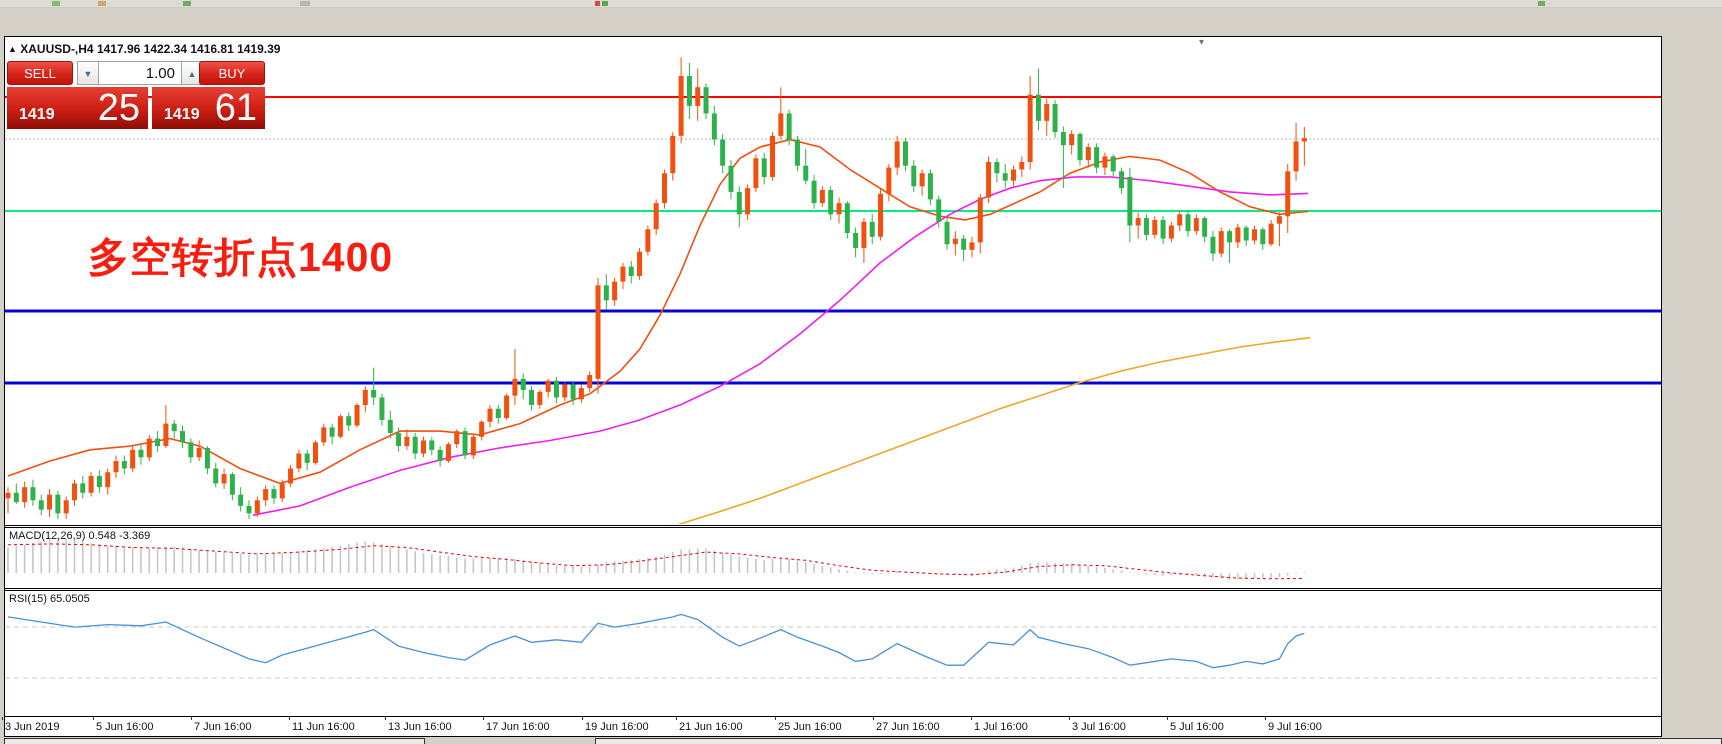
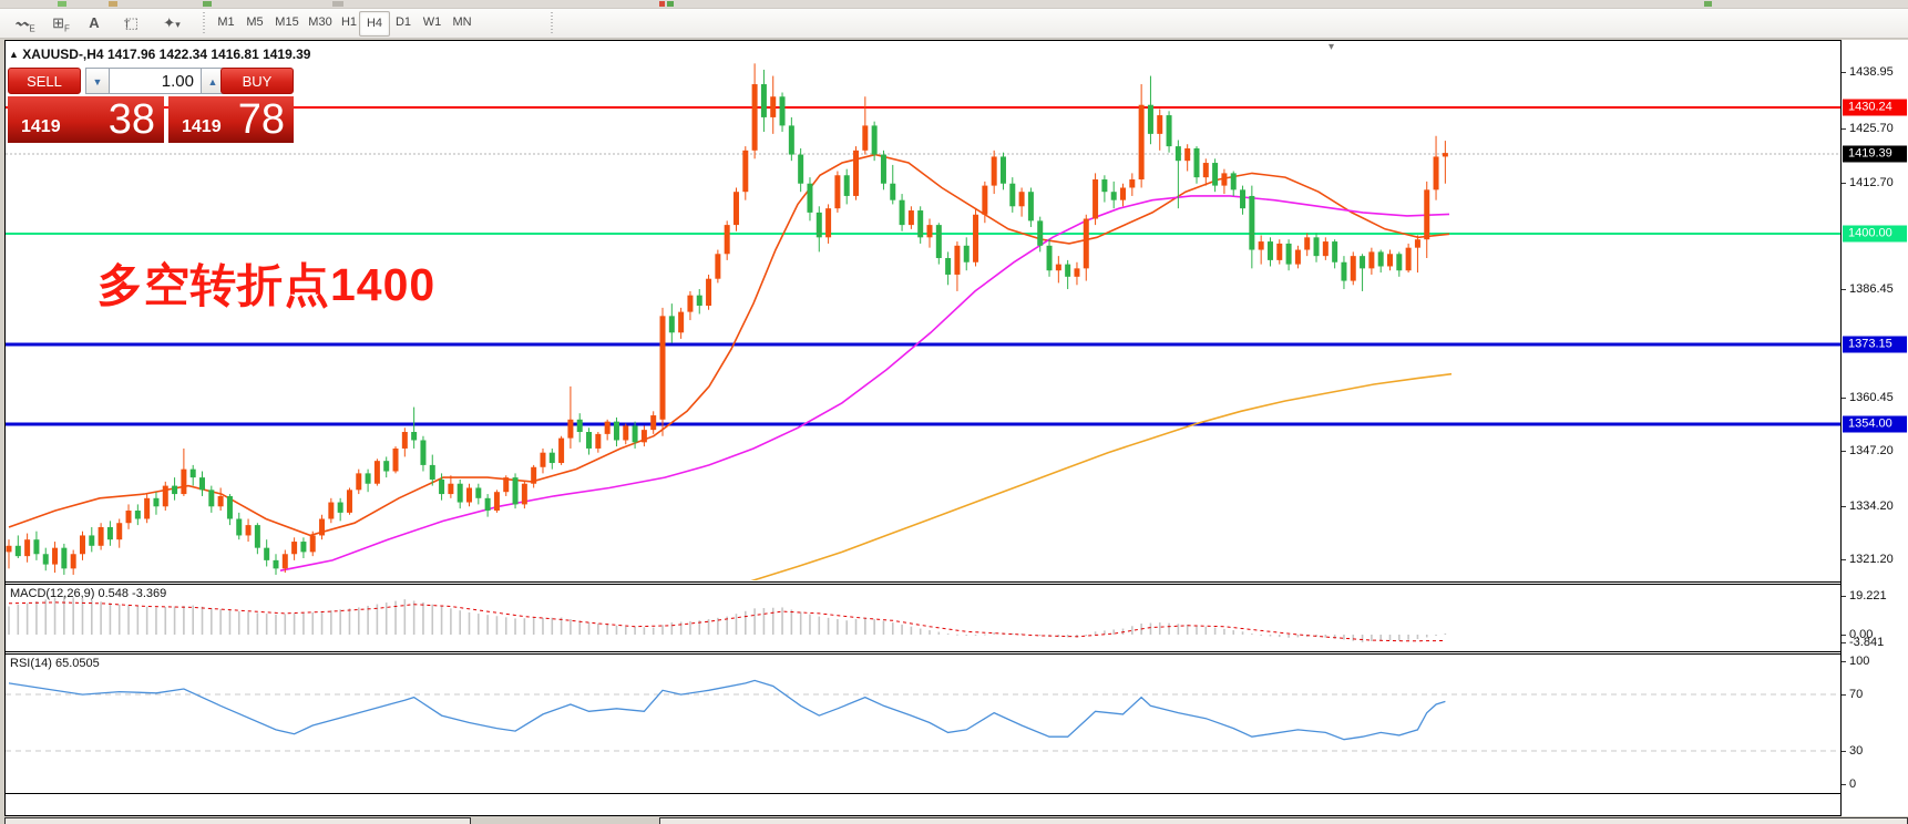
+ 〰E
+ ⊞F
+ A
+ ⬚T
+ ✦▾
+ M1
+ M5
+ M15
+ M30
+ H1
+ H4
+ D1
+ W1
+ MN
+ 1438.95
+ 1430.24
+ 1425.70
+ 1419.39
+ 1412.70
+ 1400.00
+ 1386.45
+ 1373.15
+ 1360.45
+ 1354.00
+ 1347.20
+ 1334.20
+ 1321.20
+ 19.221
+ 0.00
+ -3.841
+ 100
+ 70
+ 30
+ 0
  ▲ XAUUSD-,H4 1417.96 1422.34 1416.81 1419.39
  SELL
  ▼
  1.00
  ▲
  BUY
  1419
- 25
+ 38
  1419
- 61
+ 78
  多空转折点1400
  ▾
  MACD(12,26,9) 0.548 -3.369
- RSI(15) 65.0505
+ RSI(14) 65.0505
- 3 Jun 2019
- 5 Jun 16:00
- 7 Jun 16:00
- 11 Jun 16:00
- 13 Jun 16:00
- 17 Jun 16:00
- 19 Jun 16:00
- 21 Jun 16:00
- 25 Jun 16:00
- 27 Jun 16:00
- 1 Jul 16:00
- 3 Jul 16:00
- 5 Jul 16:00
- 9 Jul 16:00
